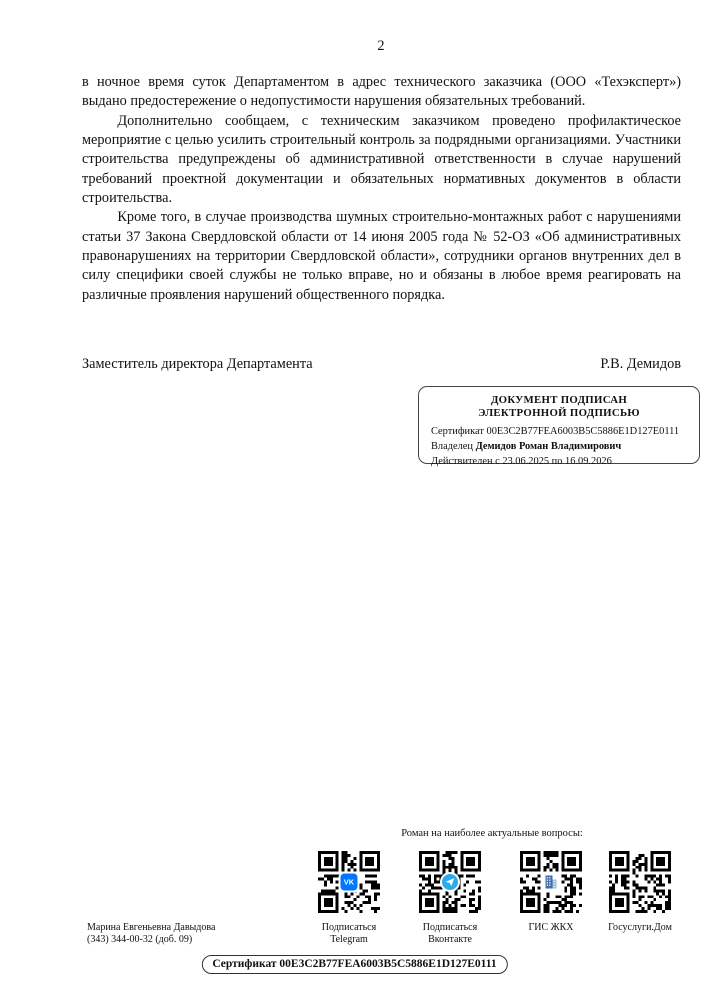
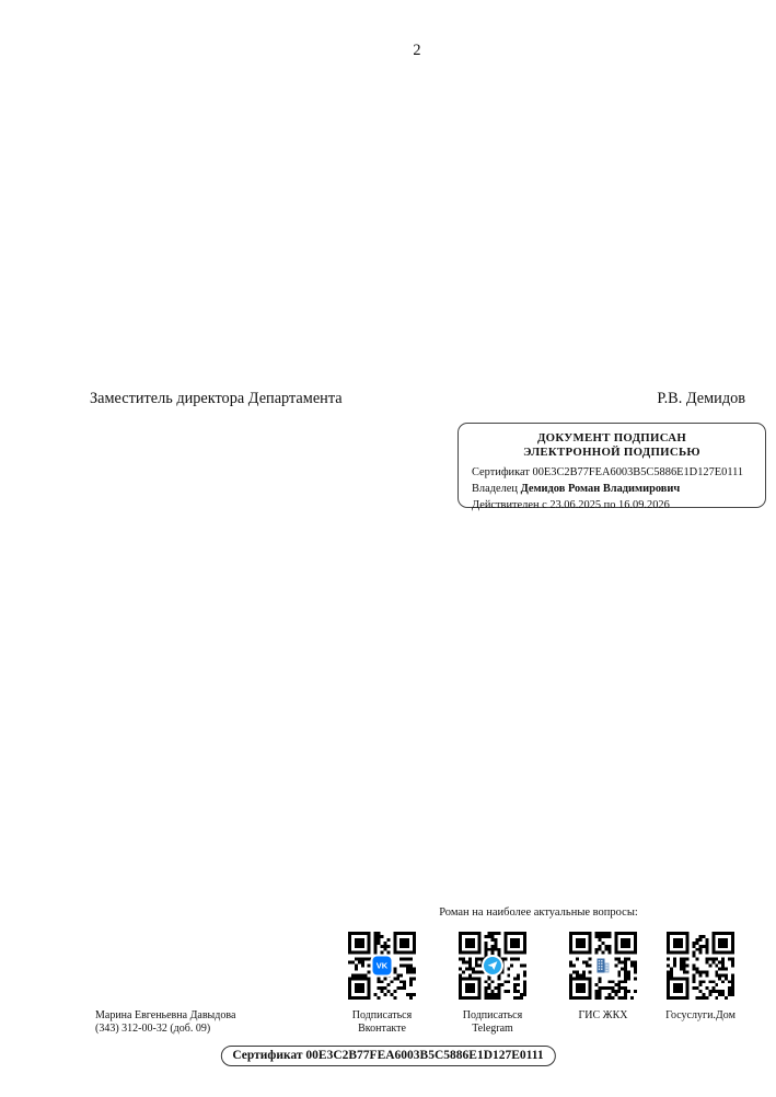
  2
- в ночное время суток Департаментом в адрес технического заказчика (ООО «Техэксперт») выдано предостережение о недопустимости нарушения обязательных требований.
- Дополнительно сообщаем, с техническим заказчиком проведено профилактическое мероприятие с целью усилить строительный контроль за подрядными организациями. Участники строительства предупреждены об административной ответственности в случае нарушений требований проектной документации и обязательных нормативных документов в области строительства.
- Кроме того, в случае производства шумных строительно-монтажных работ с нарушениями статьи 37 Закона Свердловской области от 14 июня 2005 года № 52-ОЗ «Об административных правонарушениях на территории Свердловской области», сотрудники органов внутренних дел в силу специфики своей службы не только вправе, но и обязаны в любое время реагировать на различные проявления нарушений общественного порядка.
  Заместитель директора Департамента
  Р.В. Демидов
  ДОКУМЕНТ ПОДПИСАН
  ЭЛЕКТРОННОЙ ПОДПИСЬЮ
  Сертификат 00E3C2B77FEA6003B5C5886E1D127E0111
  Владелец Демидов Роман Владимирович
  Действителен с 23.06.2025 по 16.09.2026
  Роман на наиболее актуальные вопросы:
  VK
  Подписаться
- Telegram
+ Вконтакте
  Подписаться
- Вконтакте
+ Telegram
  ГИС ЖКХ
  Госуслуги.Дом
  Марина Евгеньевна Давыдова
- (343) 344-00-32 (доб. 09)
+ (343) 312-00-32 (доб. 09)
  Сертификат 00E3C2B77FEA6003B5C5886E1D127E0111
